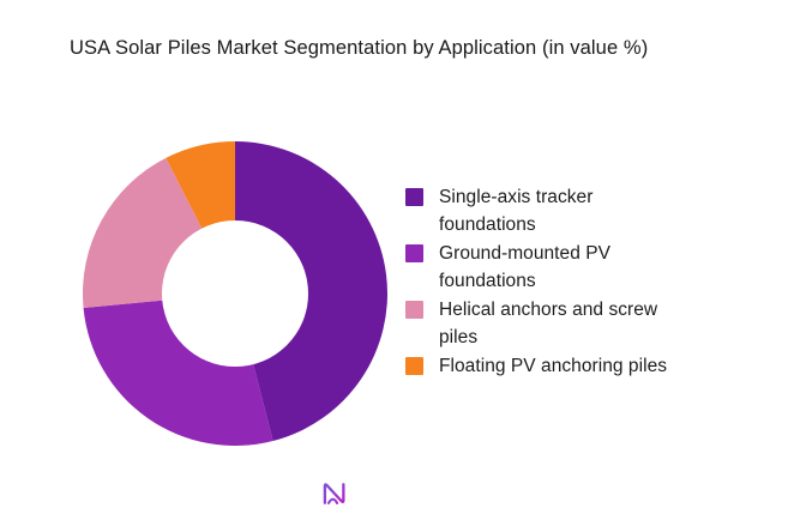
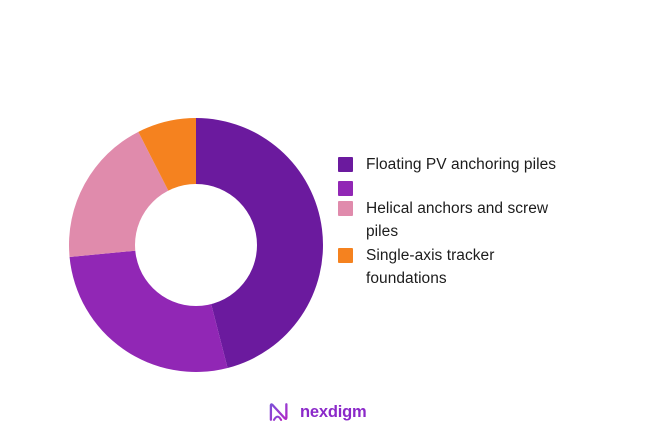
- USA Solar Piles Market Segmentation by Application (in value %)
- Single-axis tracker foundations
+ Floating PV anchoring piles
- Ground-mounted PV foundations
  Helical anchors and screw piles
- Floating PV anchoring piles
+ Single-axis tracker foundations
+ nexdigm
